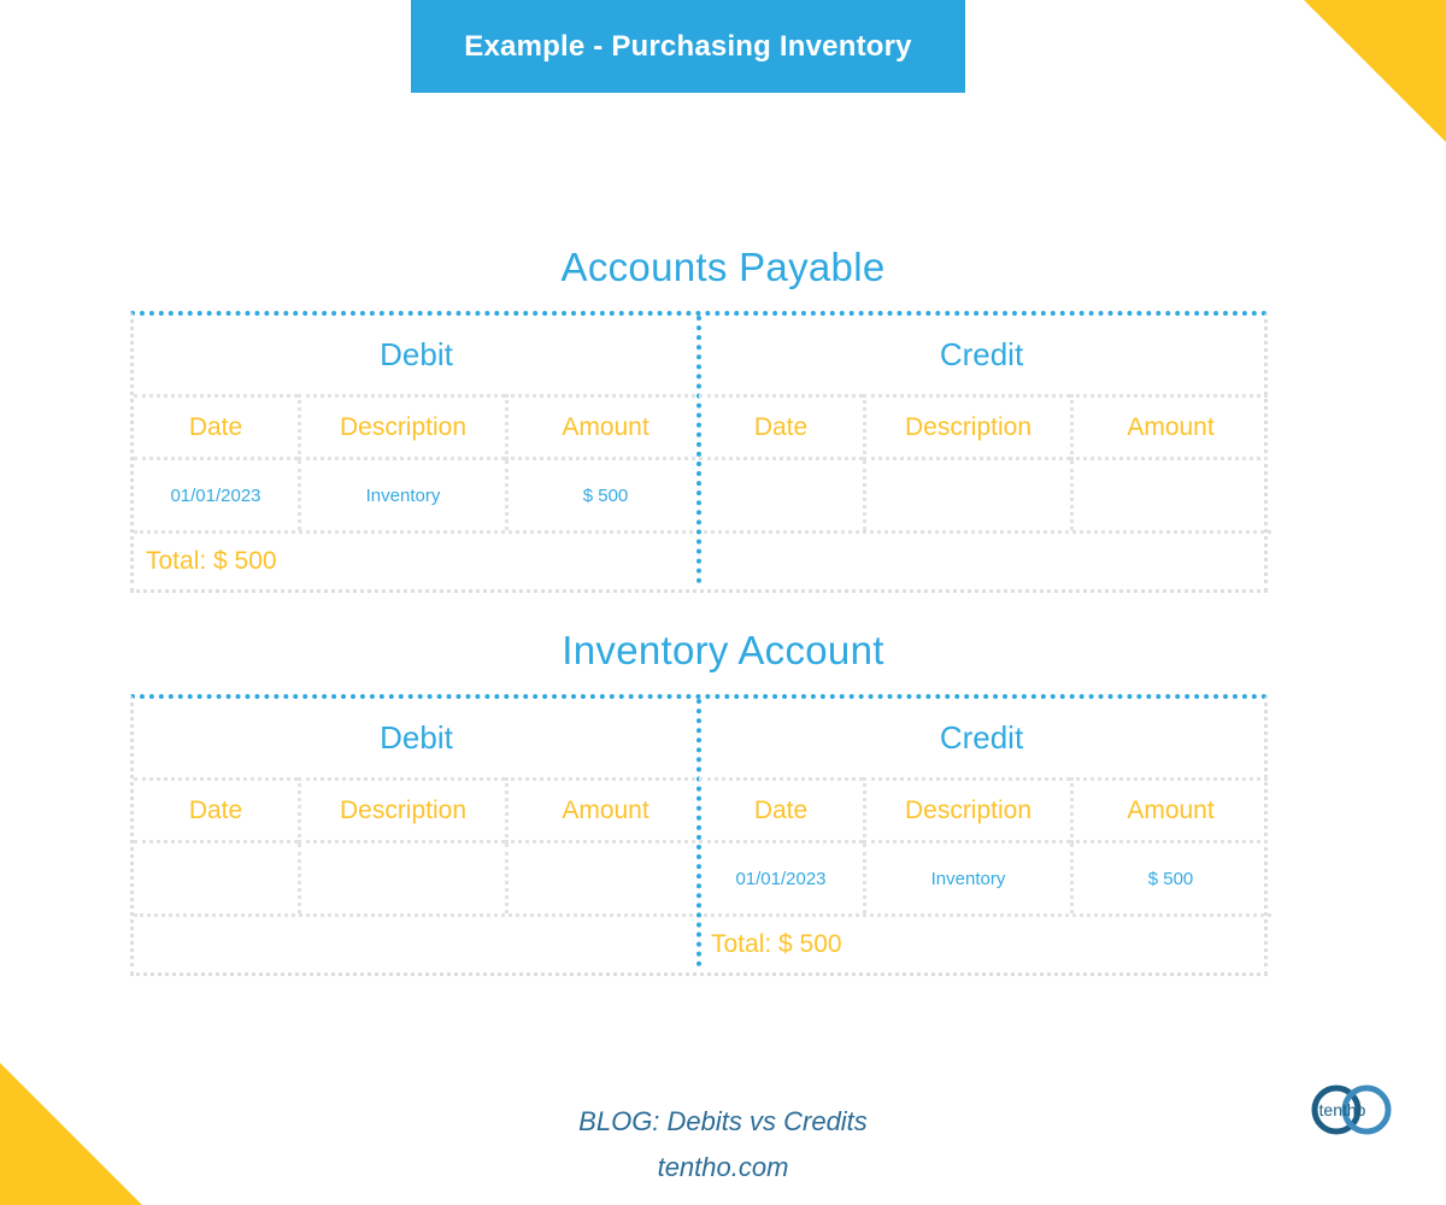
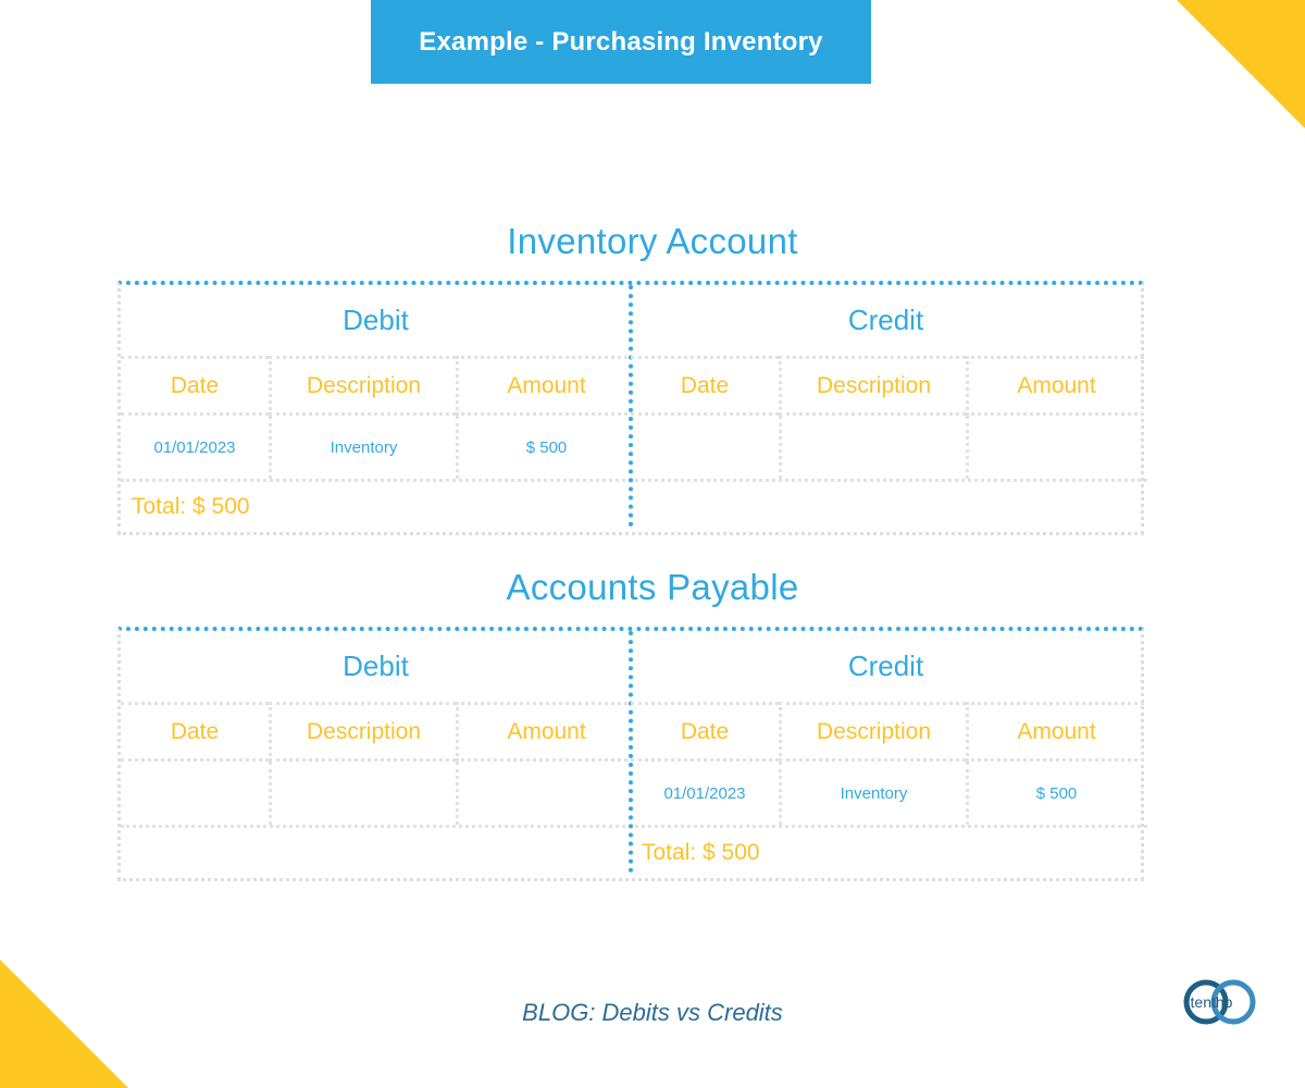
  Example - Purchasing Inventory
- Accounts Payable
+ Inventory Account
  Debit
  Credit
  Date
  Description
  Amount
  Date
  Description
  Amount
  01/01/2023
  Inventory
  $ 500
  Total: $ 500
- Inventory Account
+ Accounts Payable
  Debit
  Credit
  Date
  Description
  Amount
  Date
  Description
  Amount
  01/01/2023
  Inventory
  $ 500
  Total: $ 500
  BLOG: Debits vs Credits
- tentho.com
  tentho
